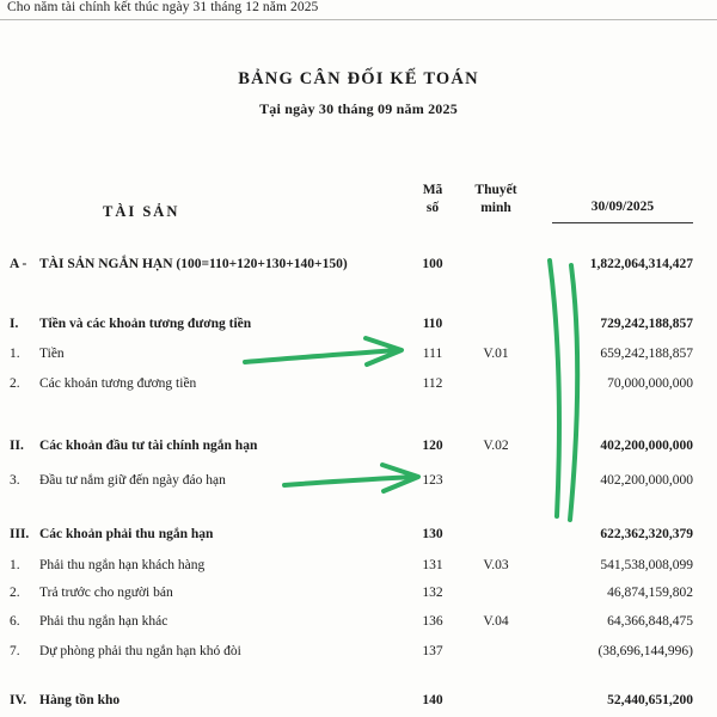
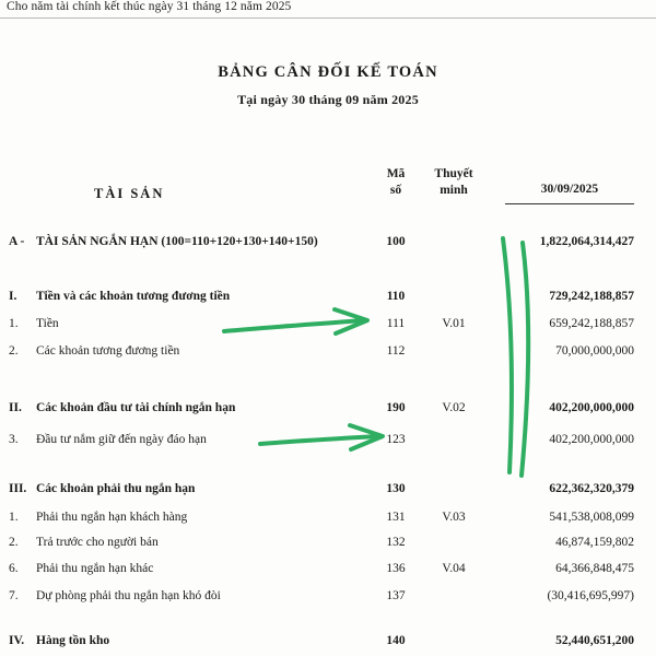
  Cho năm tài chính kết thúc ngày 31 tháng 12 năm 2025
  BẢNG CÂN ĐỐI KẾ TOÁN
  Tại ngày 30 tháng 09 năm 2025
  TÀI SẢN
  Mã
  số
  Thuyết
  minh
  30/09/2025
  A -
  TÀI SẢN NGẮN HẠN (100=110+120+130+140+150)
  100
  1,822,064,314,427
  I.
  Tiền và các khoản tương đương tiền
  110
  729,242,188,857
  1.
  Tiền
  111
  V.01
  659,242,188,857
  2.
  Các khoản tương đương tiền
  112
  70,000,000,000
  II.
  Các khoản đầu tư tài chính ngắn hạn
- 120
+ 190
  V.02
  402,200,000,000
  3.
  Đầu tư nắm giữ đến ngày đáo hạn
  123
  402,200,000,000
  III.
  Các khoản phải thu ngắn hạn
  130
  622,362,320,379
  1.
  Phải thu ngắn hạn khách hàng
  131
  V.03
  541,538,008,099
  2.
  Trả trước cho người bán
  132
  46,874,159,802
  6.
  Phải thu ngắn hạn khác
  136
  V.04
  64,366,848,475
  7.
  Dự phòng phải thu ngắn hạn khó đòi
  137
- (38,696,144,996)
+ (30,416,695,997)
  IV.
  Hàng tồn kho
  140
  52,440,651,200
